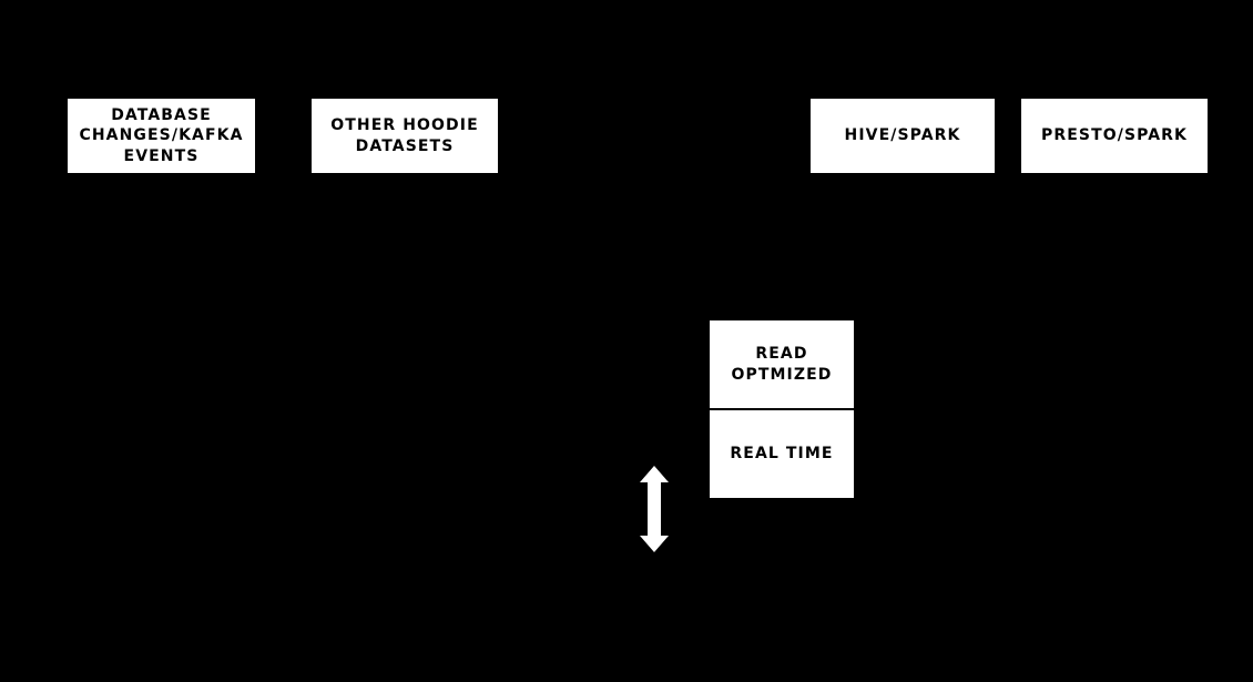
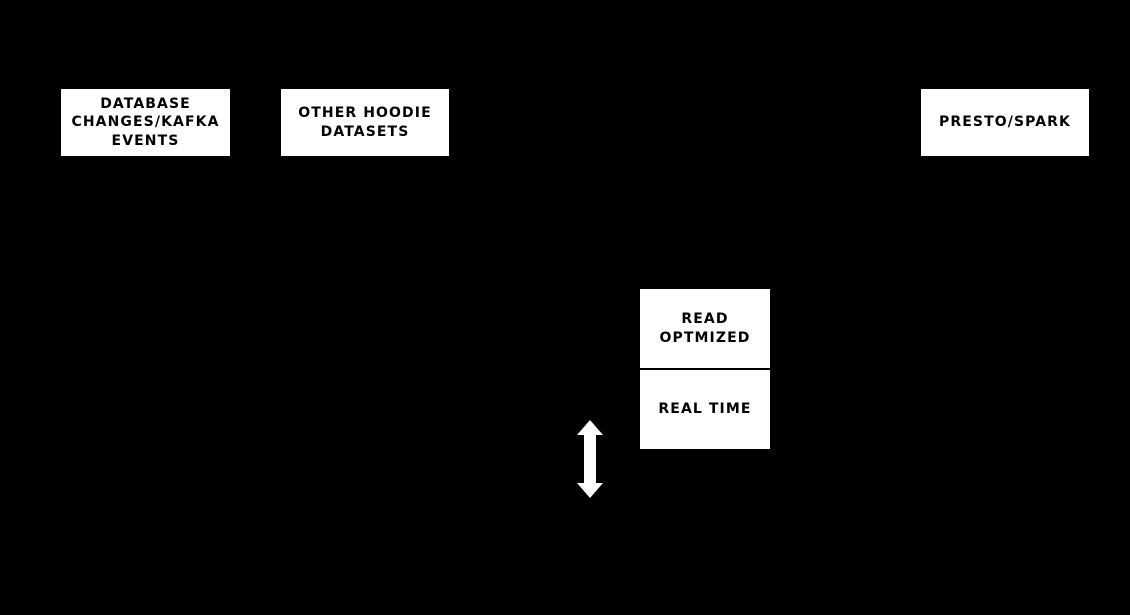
  DATABASE CHANGES/KAFKA EVENTS
  OTHER HOODIE DATASETS
- HIVE/SPARK
  PRESTO/SPARK
  READ OPTMIZED
  REAL TIME
